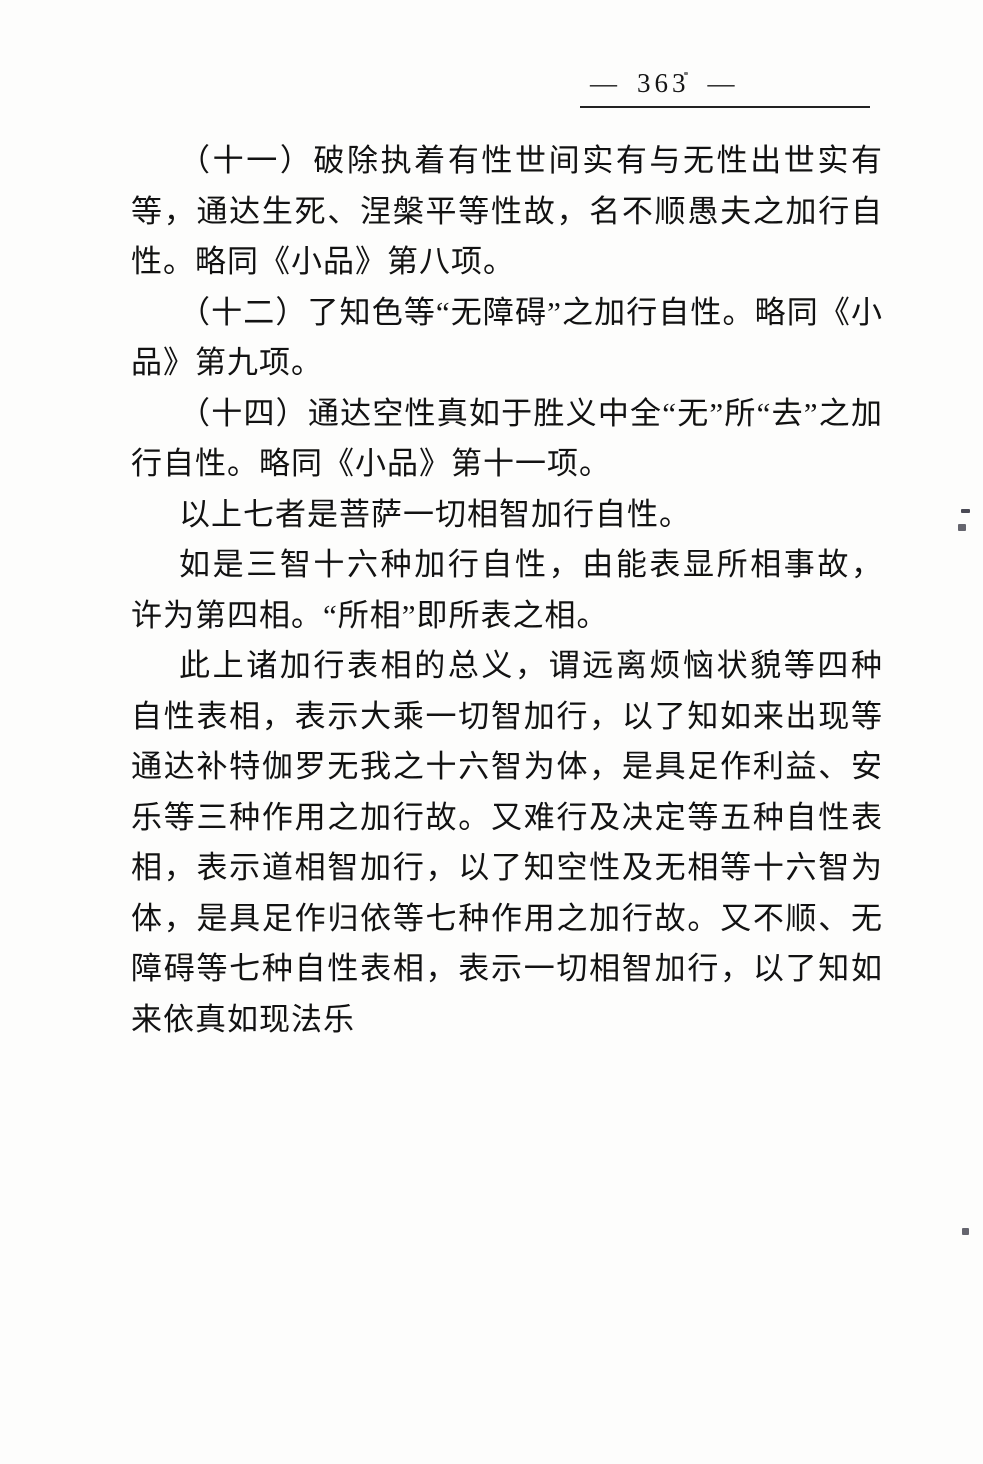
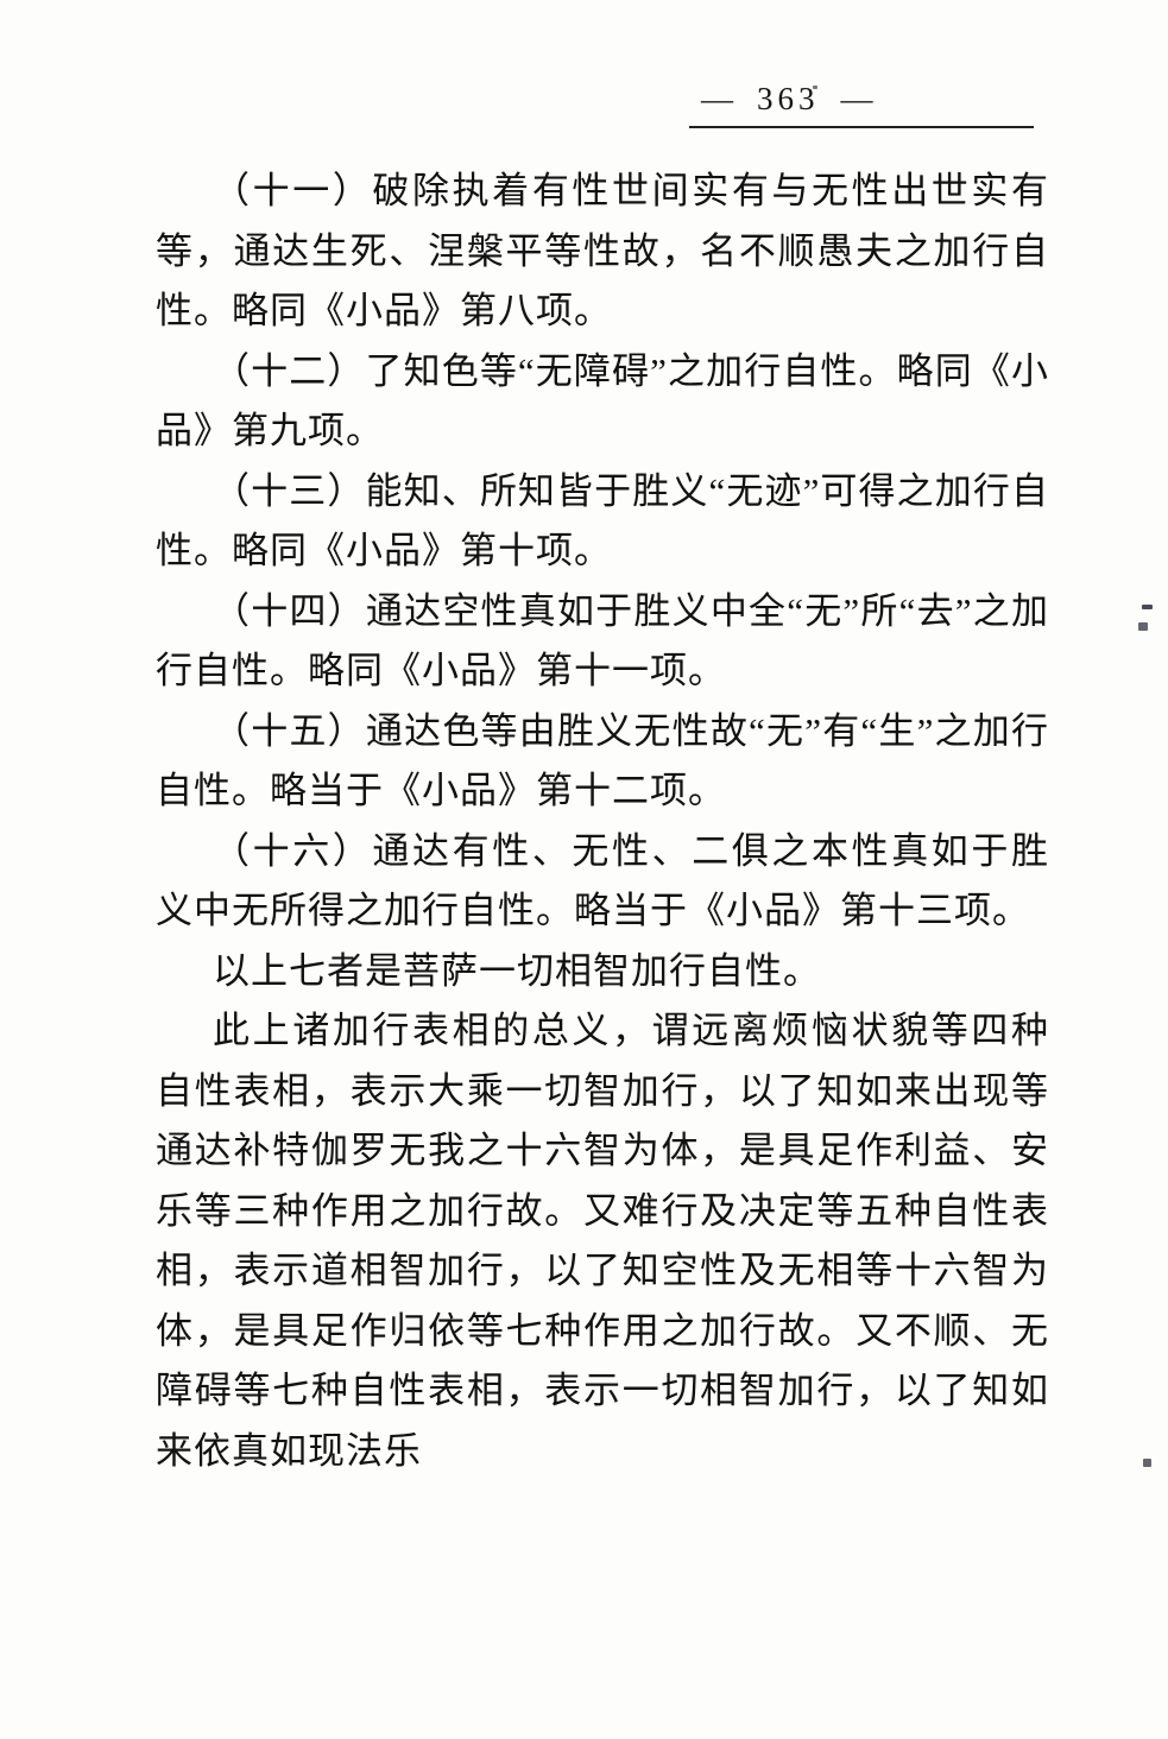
  —
  363
  —
  （十一）破除执着有性世间实有与无性出世实有等，通达生死、涅槃平等性故，名不顺愚夫之加行自性。略同《小品》第八项。
  （十二）了知色等“无障碍”之加行自性。略同《小品》第九项。
+ （十三）能知、所知皆于胜义“无迹”可得之加行自性。略同《小品》第十项。
  （十四）通达空性真如于胜义中全“无”所“去”之加行自性。略同《小品》第十一项。
+ （十五）通达色等由胜义无性故“无”有“生”之加行自性。略当于《小品》第十二项。
+ （十六）通达有性、无性、二俱之本性真如于胜义中无所得之加行自性。略当于《小品》第十三项。
  以上七者是菩萨一切相智加行自性。
- 如是三智十六种加行自性，由能表显所相事故，许为第四相。“所相”即所表之相。
  此上诸加行表相的总义，谓远离烦恼状貌等四种自性表相，表示大乘一切智加行，以了知如来出现等通达补特伽罗无我之十六智为体，是具足作利益、安乐等三种作用之加行故。又难行及决定等五种自性表相，表示道相智加行，以了知空性及无相等十六智为体，是具足作归依等七种作用之加行故。又不顺、无障碍等七种自性表相，表示一切相智加行，以了知如来依真如现法乐
